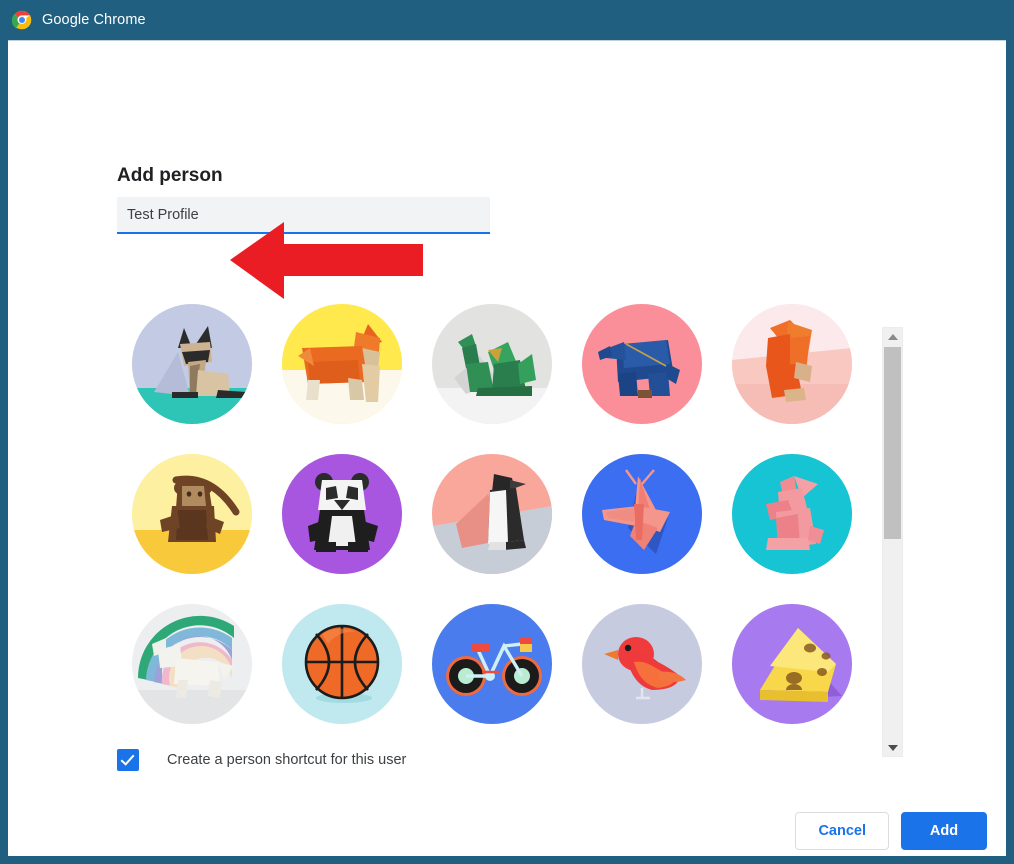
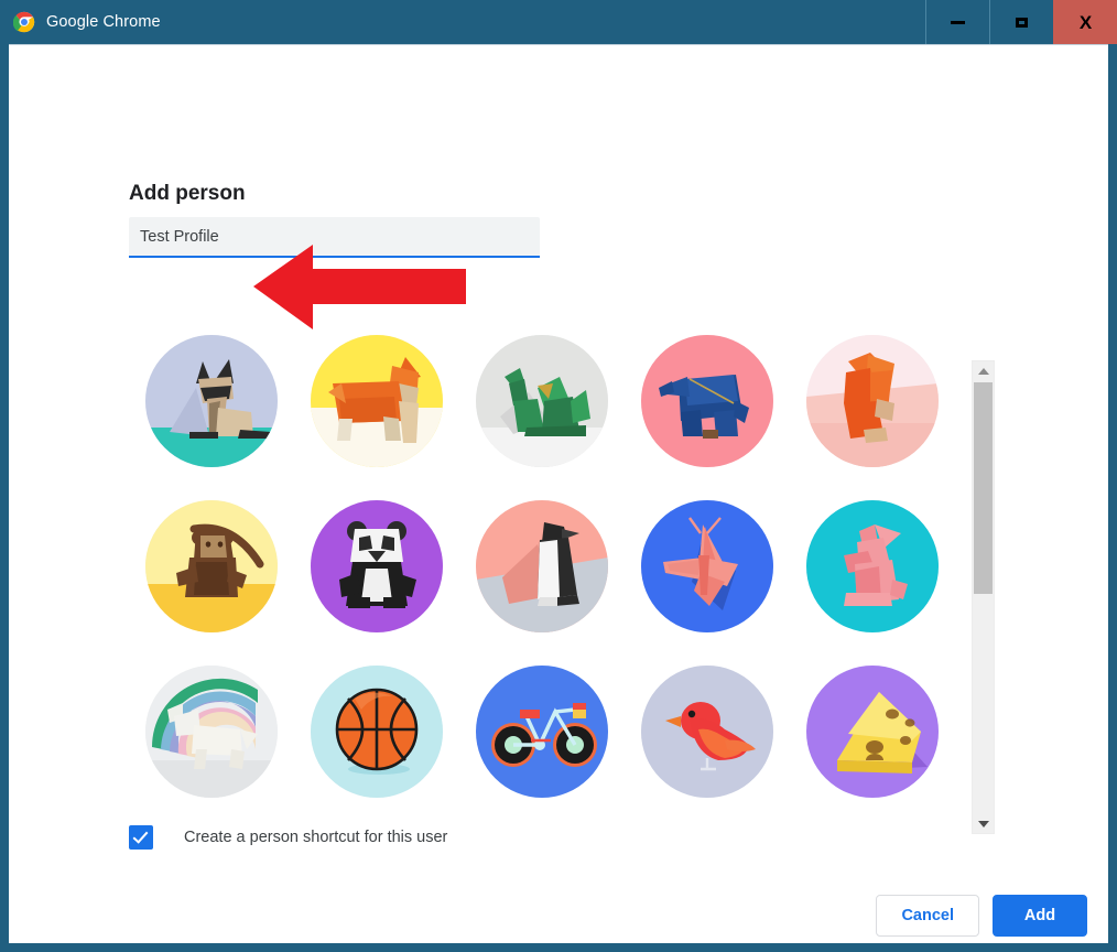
  Google Chrome
+ X
  Add person
  Test Profile
  Create a person shortcut for this user
  Cancel
  Add
